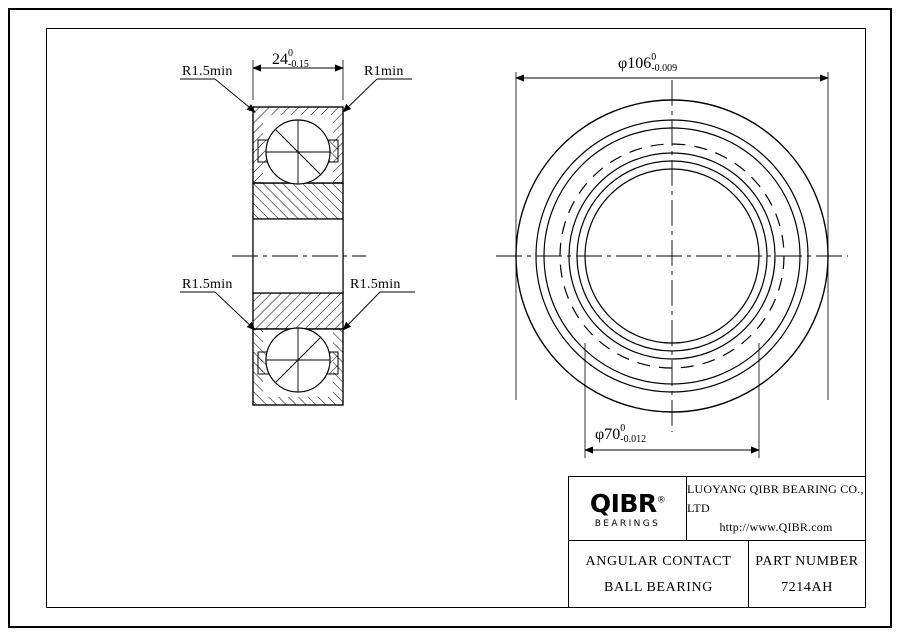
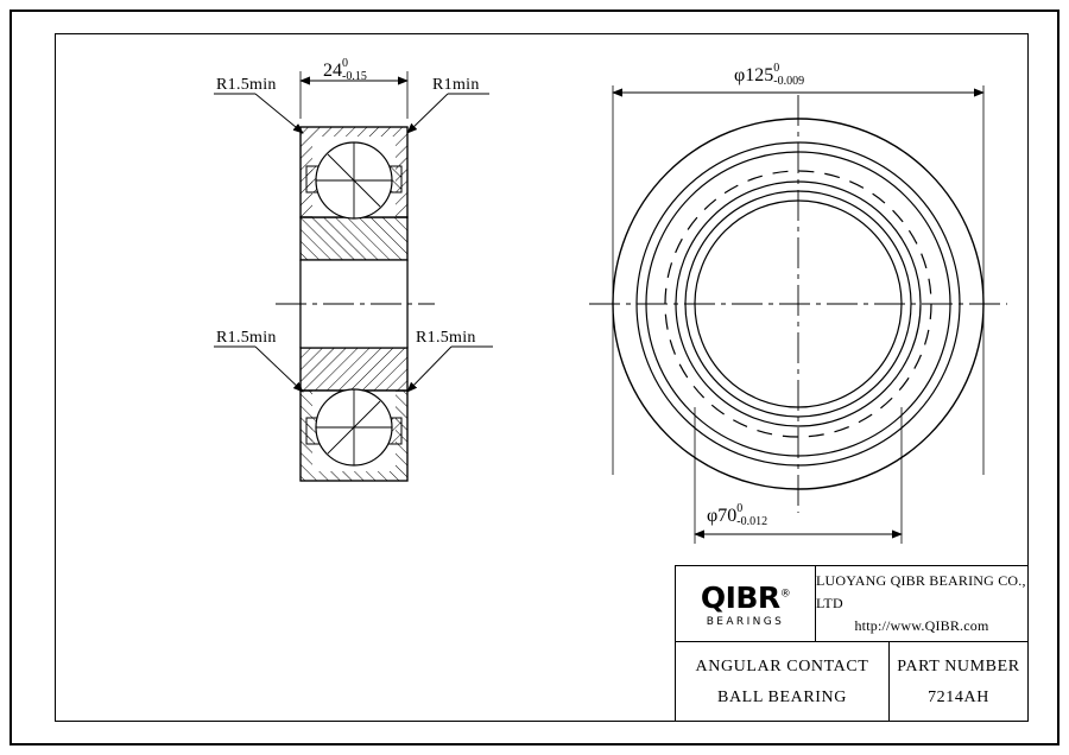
  R1.5min
  R1min
  R1.5min
  R1.5min
  24
  0
  -0.15
- φ106
+ φ125
  0
  -0.009
  φ70
  0
  -0.012
  QIBR®
  BEARINGS
  LUOYANG QIBR BEARING CO., LTD
  http://www.QIBR.com
  ANGULAR CONTACT
  BALL BEARING
  PART NUMBER
  7214AH
